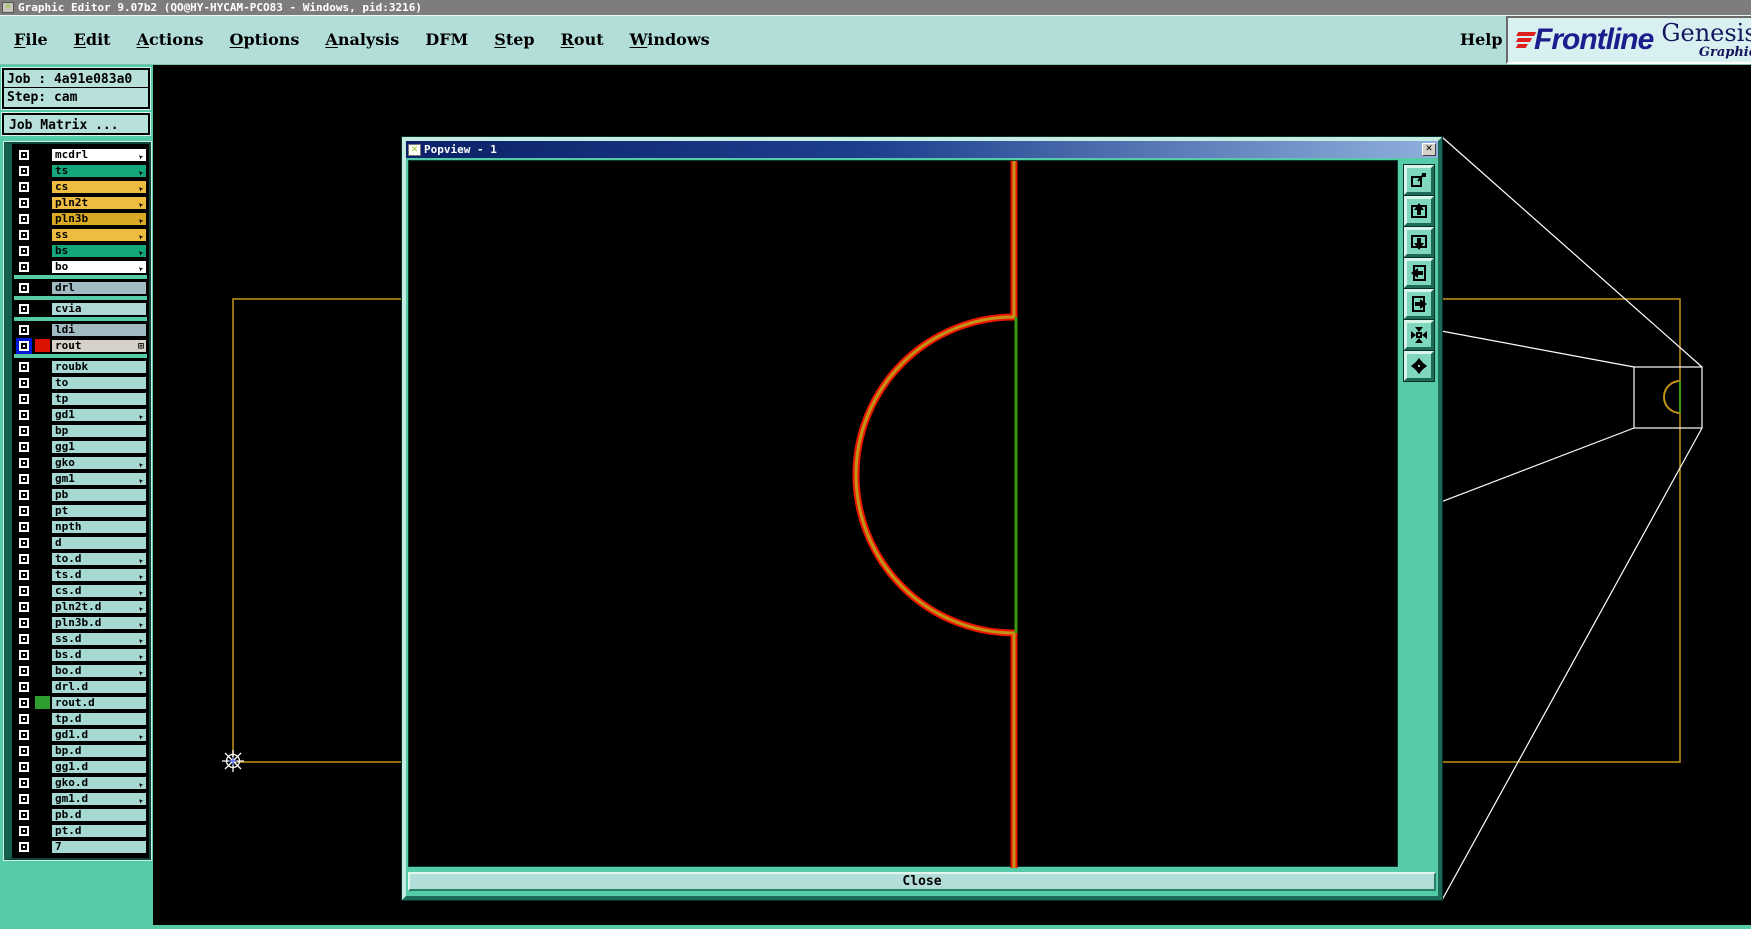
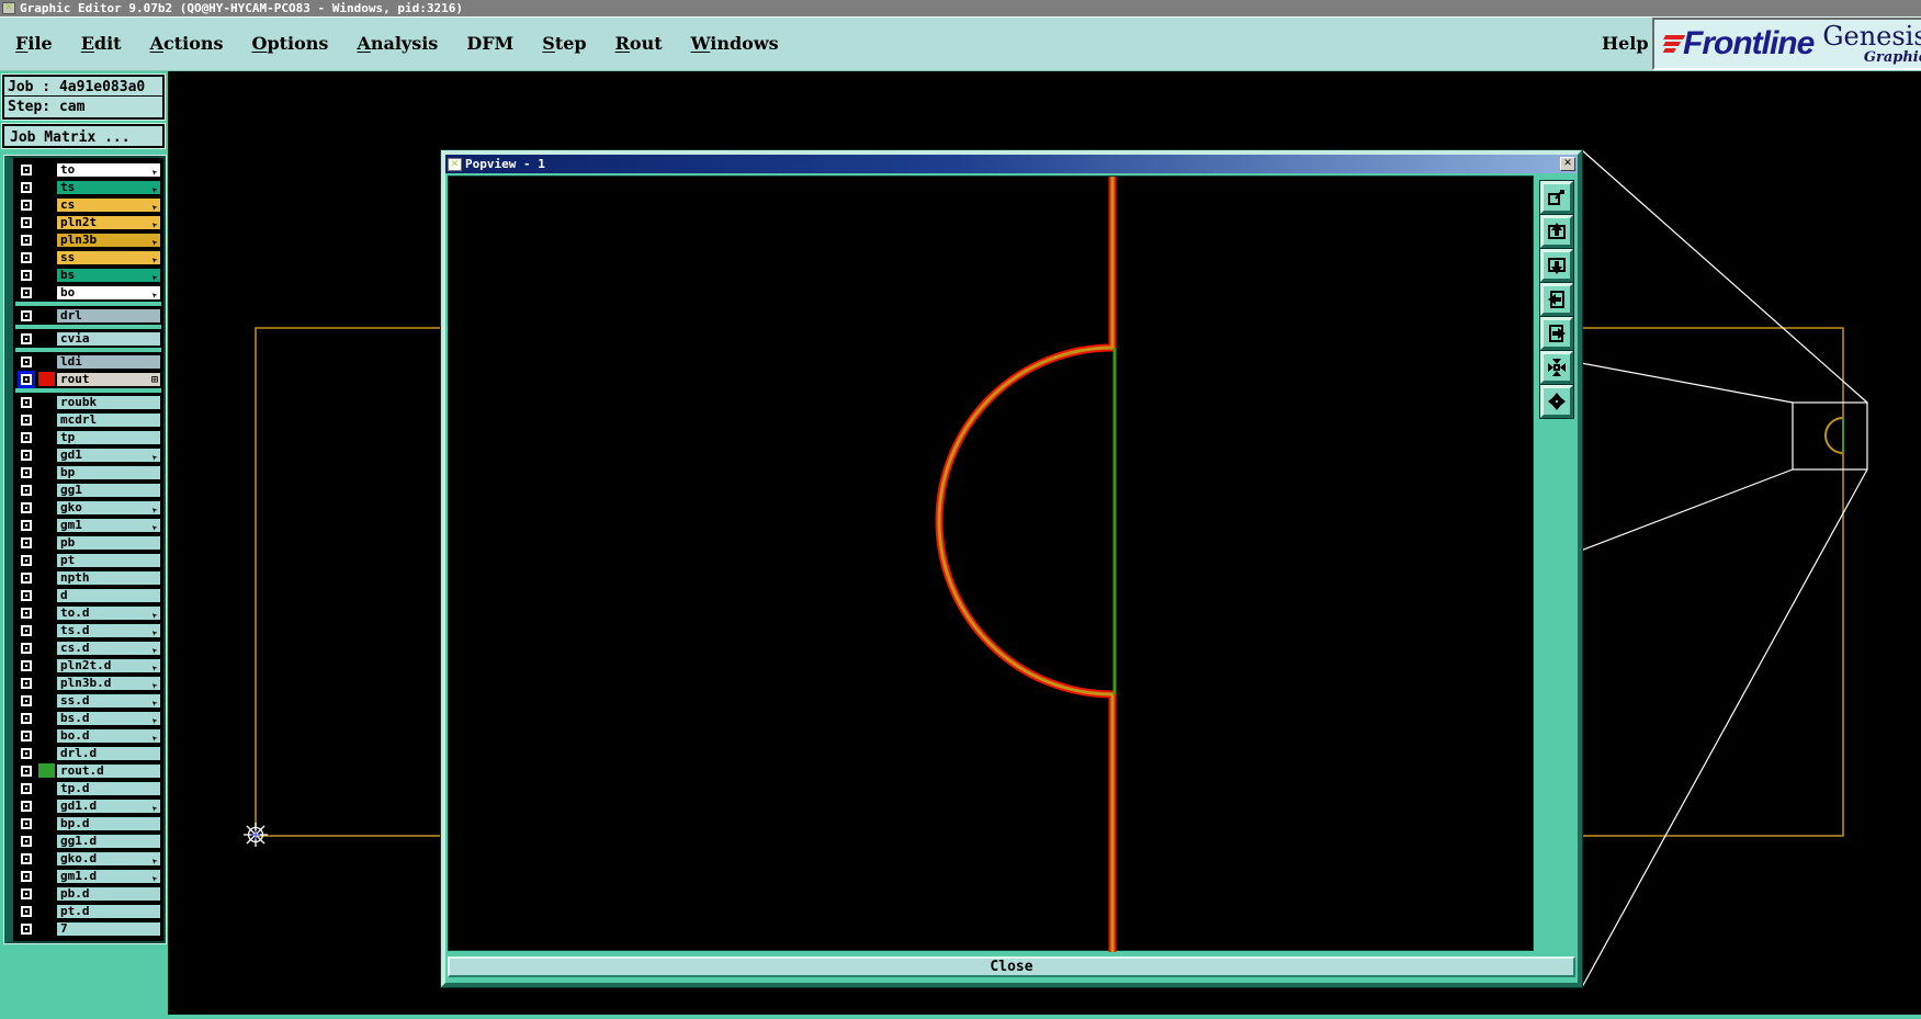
  ✕
  Graphic Editor 9.07b2 (QO@HY-HYCAM-PCO83 - Windows, pid:3216)
  File Edit Actions Options Analysis DFM Step Rout Windows
  Help
  Frontline
  Genesi
  Graphi
  Job : 4a91e083a0
  Step: cam
  Job Matrix ...
- mcdrl
+ to
  ts
  cs
  pln2t
  pln3b
  ss
  bs
  bo
  drl
  cvia
  ldi
  rout
  ⊞
  roubk
- to
+ mcdrl
  tp
  gd1
  bp
  gg1
  gko
  gm1
  pb
  pt
  npth
  d
  to.d
  ts.d
  cs.d
  pln2t.d
  pln3b.d
  ss.d
  bs.d
  bo.d
  drl.d
  rout.d
  tp.d
  gd1.d
  bp.d
  gg1.d
  gko.d
  gm1.d
  pb.d
  pt.d
  7
  ✕
  Popview - 1
  ✕
  Close
